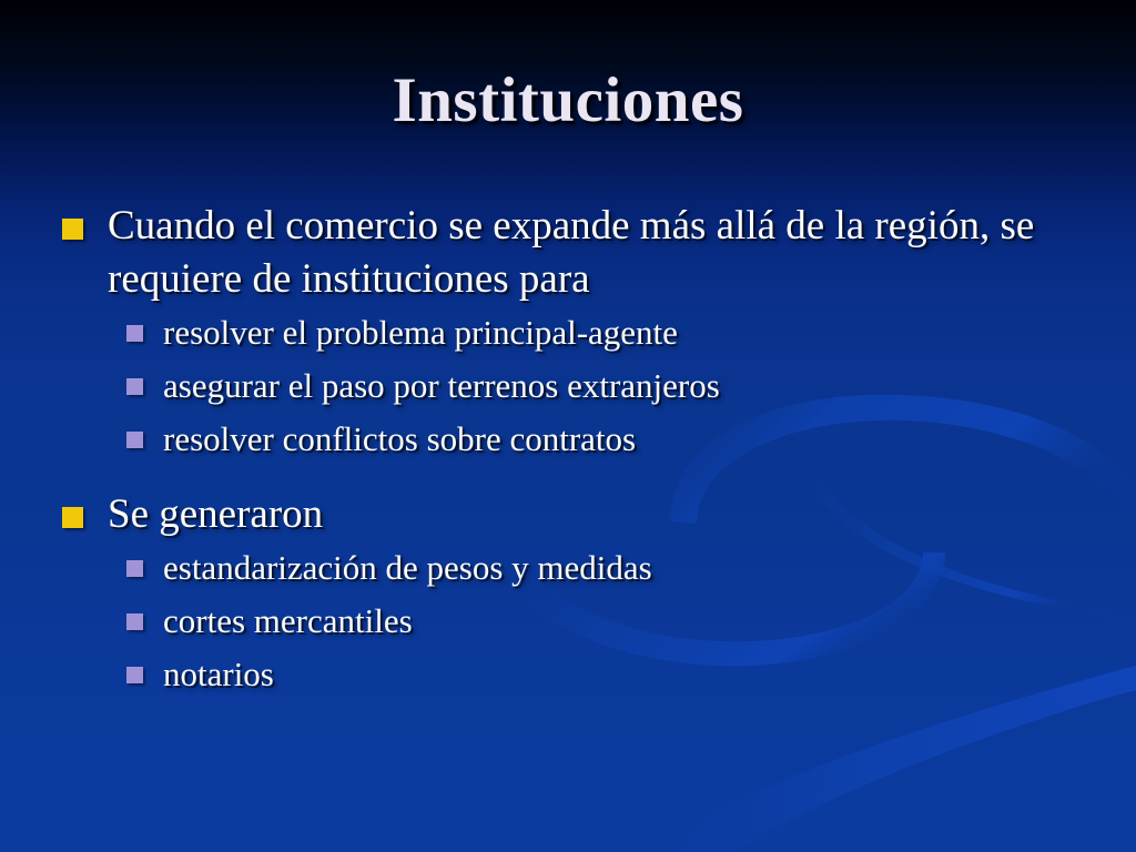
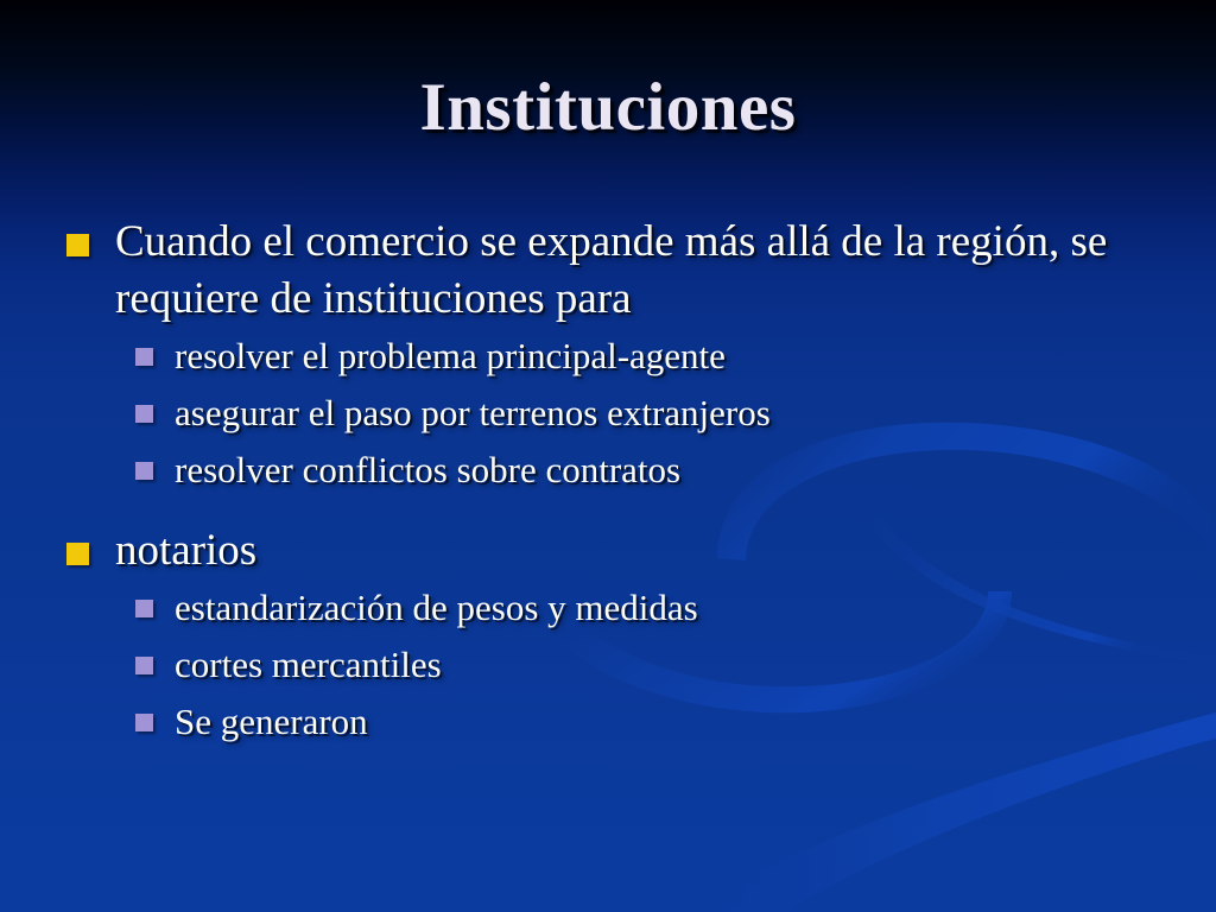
  Instituciones
  Cuando el comercio se expande más allá de la región, se requiere de instituciones para
  resolver el problema principal-agente
  asegurar el paso por terrenos extranjeros
  resolver conflictos sobre contratos
- Se generaron
+ notarios
  estandarización de pesos y medidas
  cortes mercantiles
- notarios
+ Se generaron
